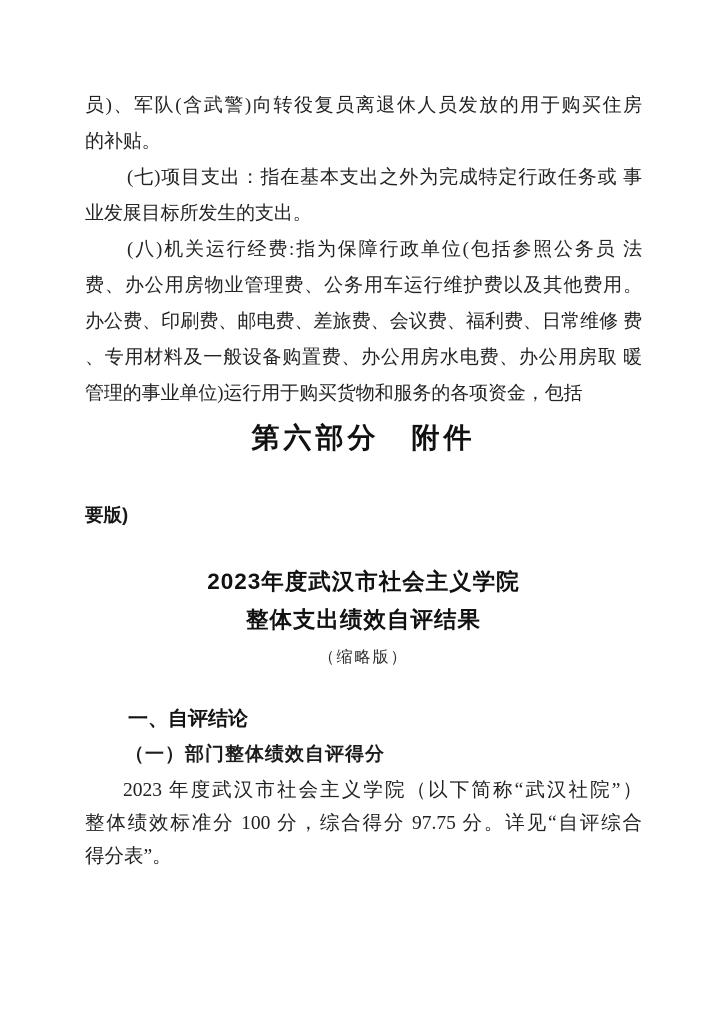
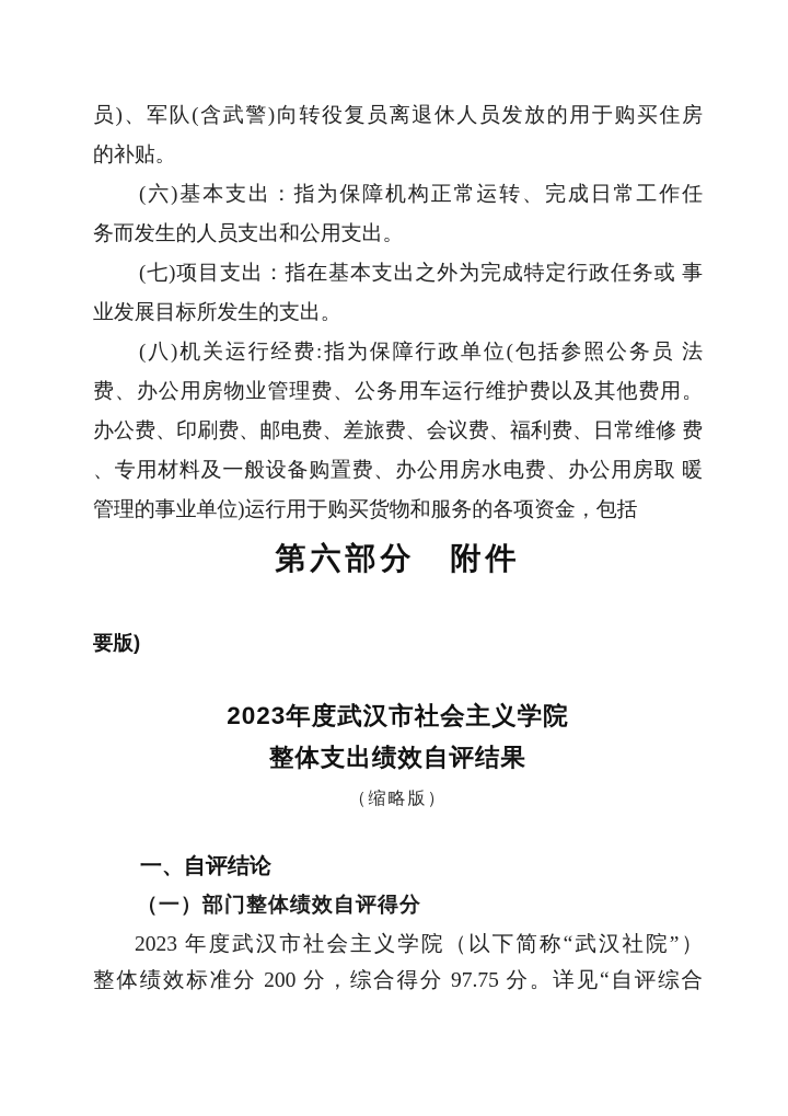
  员)、军队(含武警)向转役复员离退休人员发放的用于购买住房
  的补贴。
+ (六)基本支出：指为保障机构正常运转、完成日常工作任
+ 务而发生的人员支出和公用支出。
  (七)项目支出：指在基本支出之外为完成特定行政任务或 事
  业发展目标所发生的支出。
  (八)机关运行经费:指为保障行政单位(包括参照公务员 法
  费、办公用房物业管理费、公务用车运行维护费以及其他费用。
  办公费、印刷费、邮电费、差旅费、会议费、福利费、日常维修 费
  、专用材料及一般设备购置费、办公用房水电费、办公用房取 暖
  管理的事业单位)运行用于购买货物和服务的各项资金，包括
  第六部分 附件
  要版)
  2023年度武汉市社会主义学院
  整体支出绩效自评结果
  （缩略版）
  一、自评结论
  （一）部门整体绩效自评得分
  2023 年度武汉市社会主义学院（以下简称“武汉社院”）
- 整体绩效标准分 100 分，综合得分 97.75 分。详见“自评综合
+ 整体绩效标准分 200 分，综合得分 97.75 分。详见“自评综合
- 得分表”。
